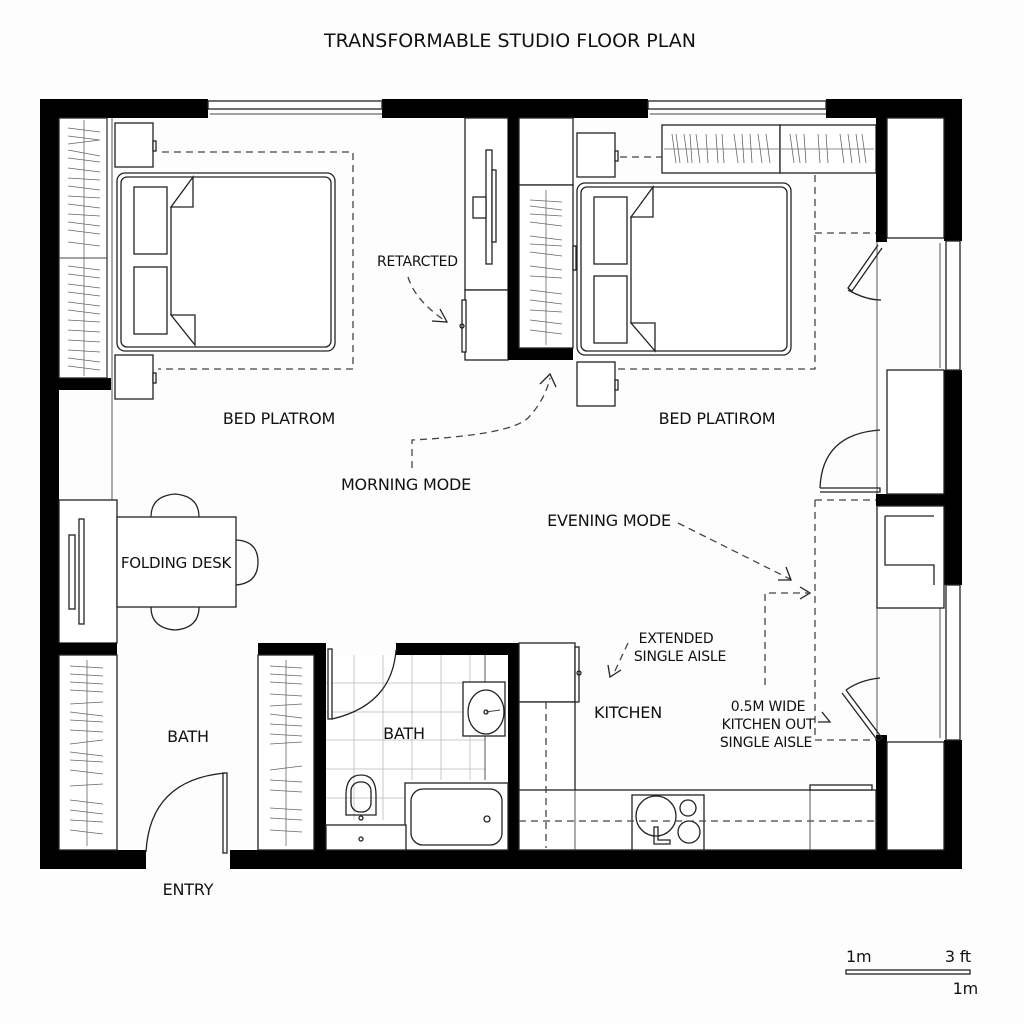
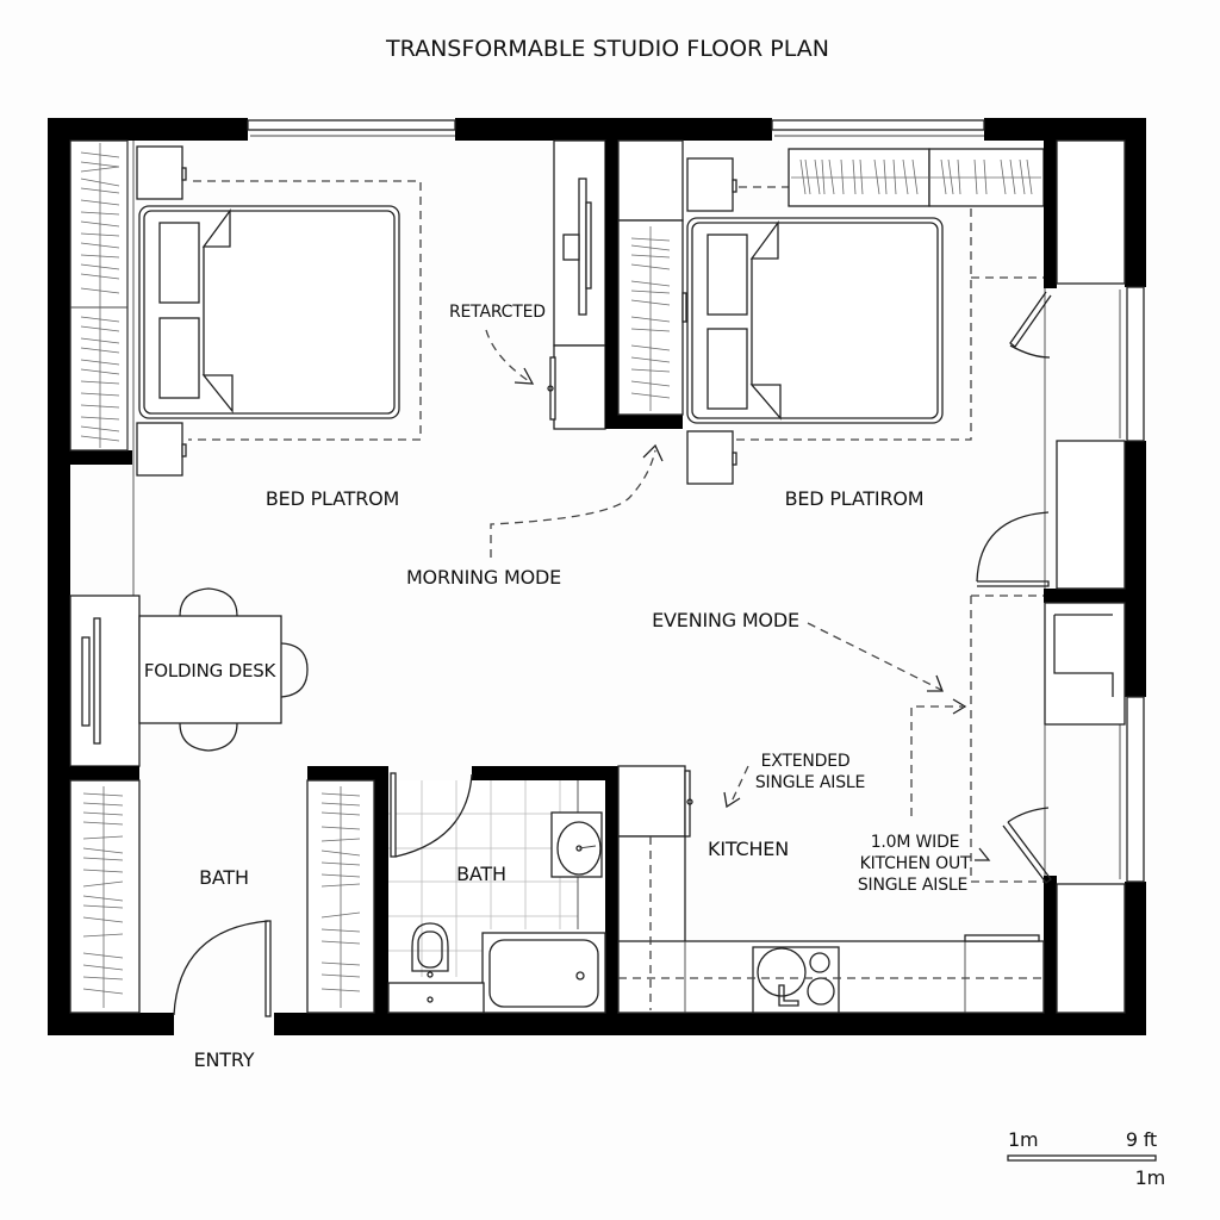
  TRANSFORMABLE STUDIO FLOOR PLAN
  FOLDING DESK
  BATH
  RETARCTED
  BED PLATROM
  BED PLATIROM
  MORNING MODE
  EVENING MODE
  EXTENDED
  SINGLE AISLE
  KITCHEN
- 0.5M WIDE
+ 1.0M WIDE
  KITCHEN OUT
  SINGLE AISLE
  BATH
  ENTRY
  1m
- 3 ft
+ 9 ft
  1m
